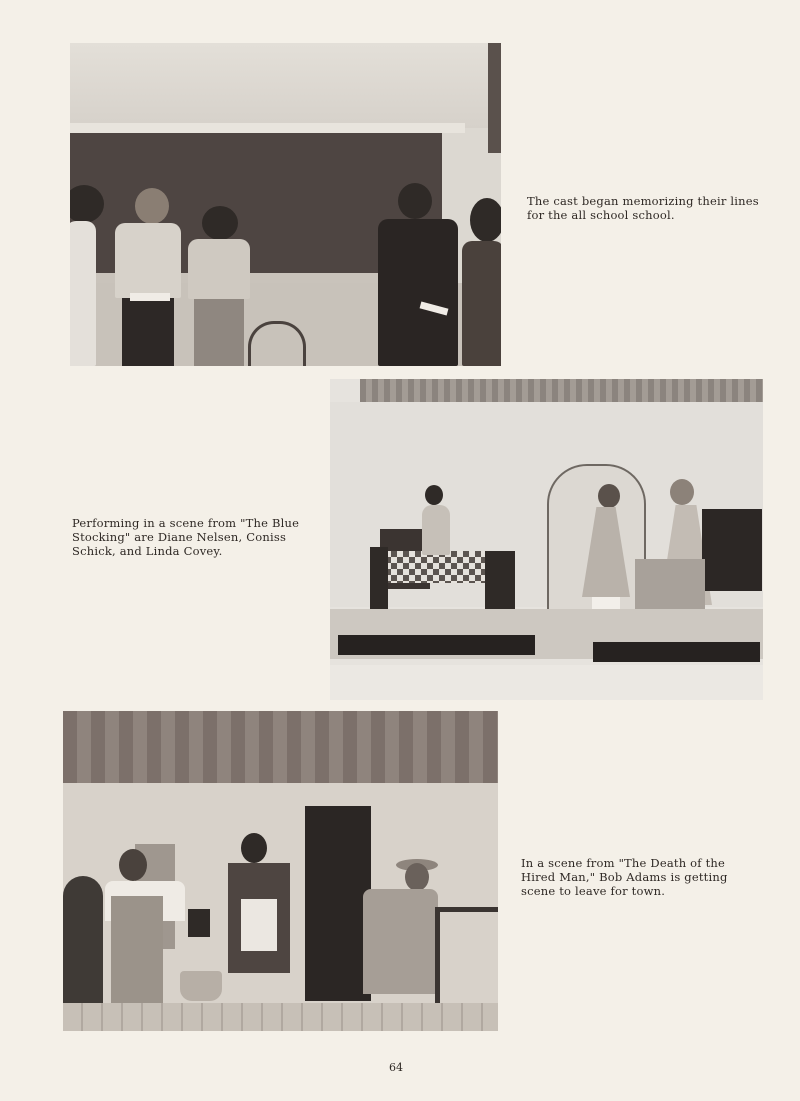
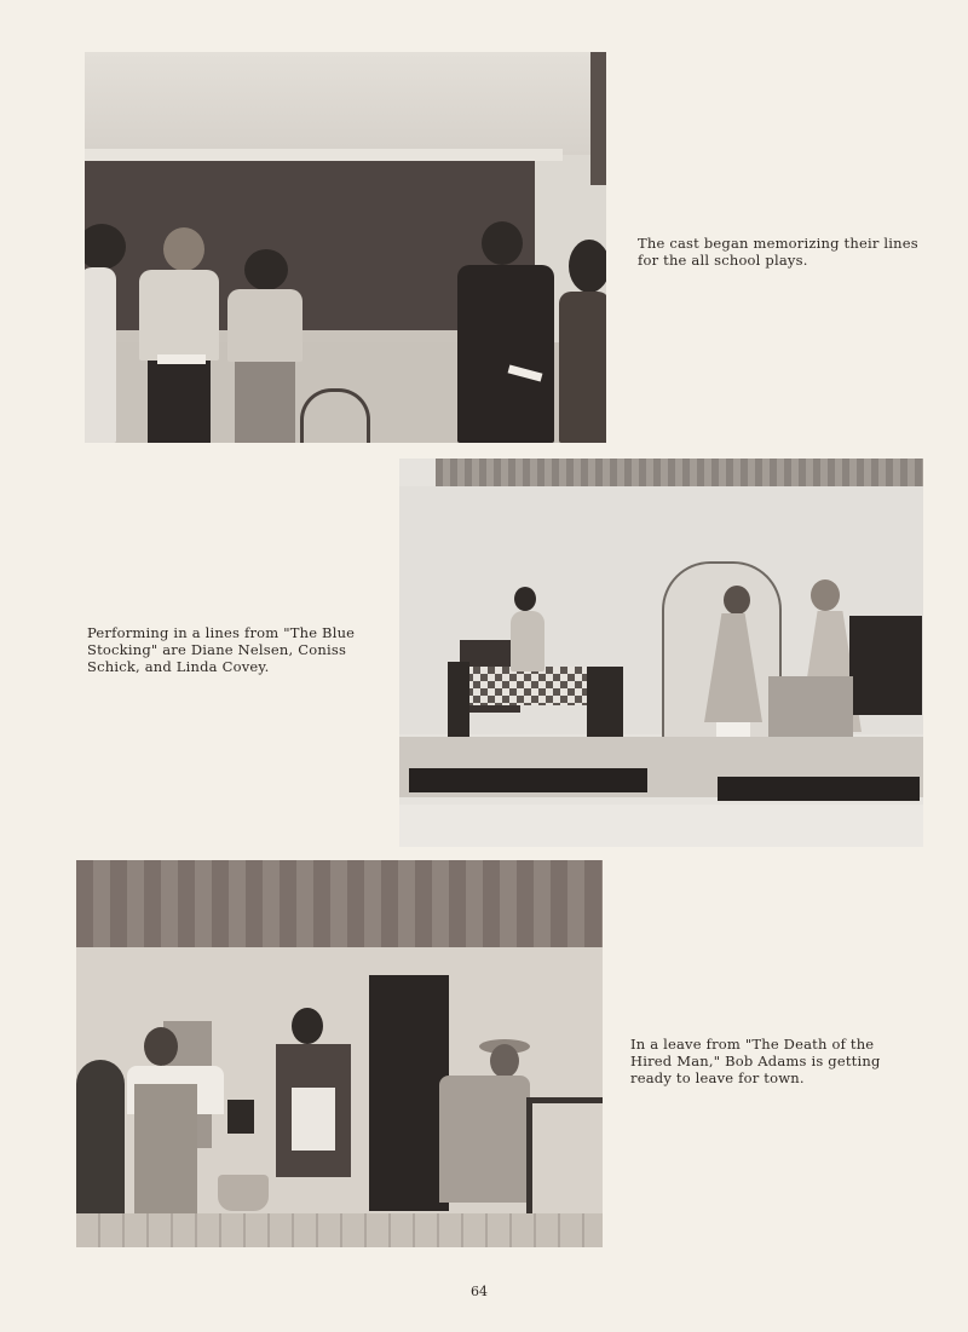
  The cast began memorizing their lines
- for the all school school.
+ for the all school plays.
- Performing in a scene from "The Blue
+ Performing in a lines from "The Blue
  Stocking" are Diane Nelsen, Coniss
  Schick, and Linda Covey.
- In a scene from "The Death of the
+ In a leave from "The Death of the
  Hired Man," Bob Adams is getting
- scene to leave for town.
+ ready to leave for town.
  64
